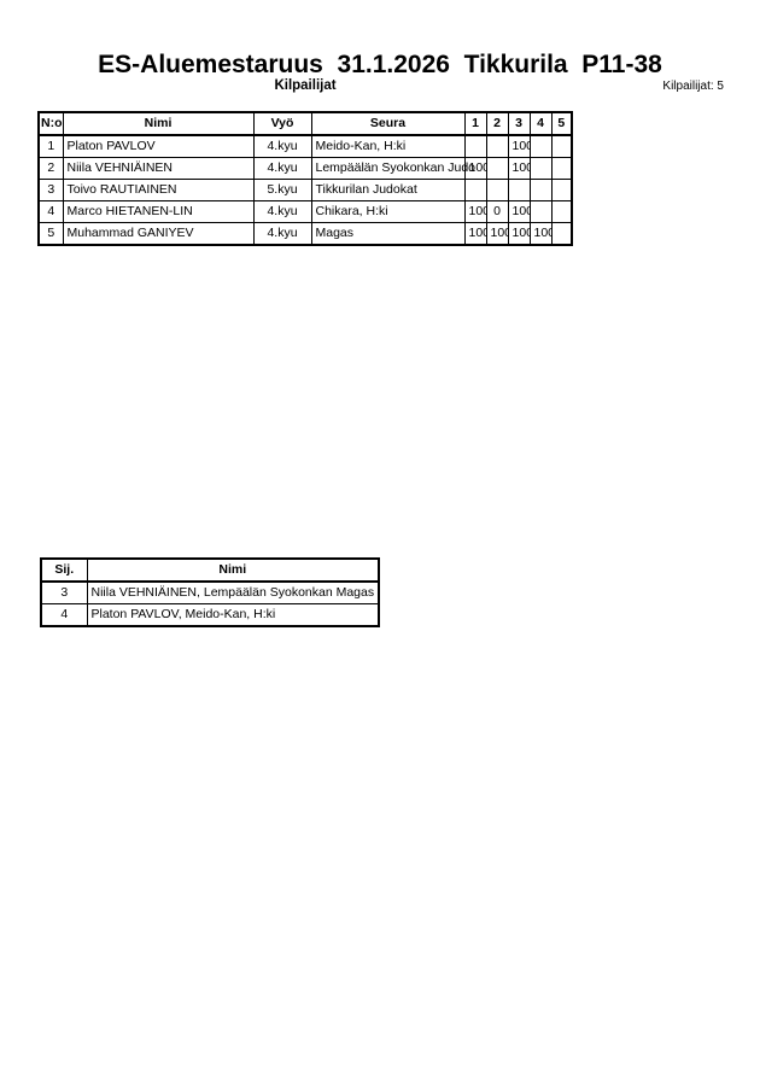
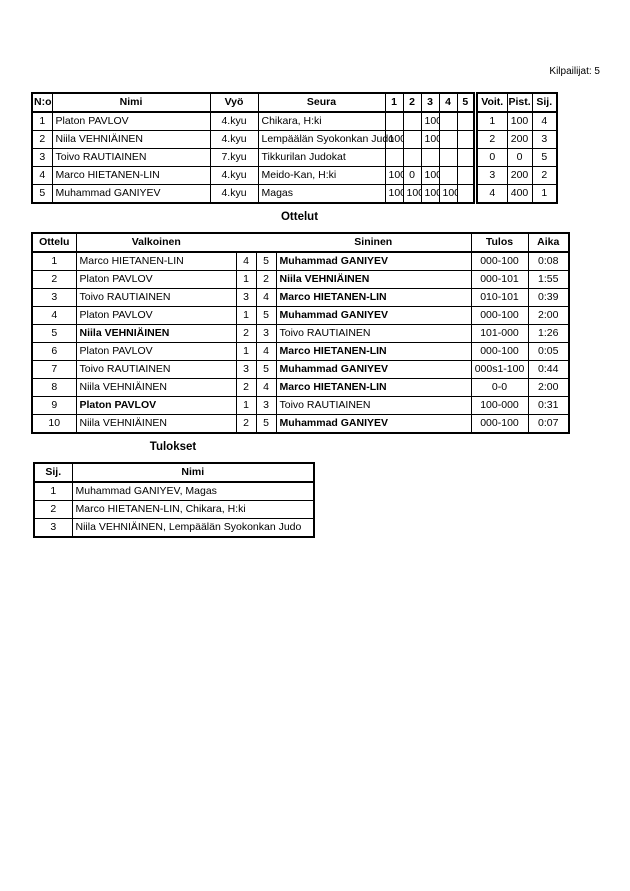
- ES-Aluemestaruus 31.1.2026 Tikkurila P11-38
- Kilpailijat
  Kilpailijat: 5
  N:o	Nimi	Vyö	Seura	1	2	3	4	5
- 1	Platon PAVLOV	4.kyu	Meido-Kan, H:ki			10
+ 1	Platon PAVLOV	4.kyu	Chikara, H:ki			10
  2	Niila VEHNIÄINEN	4.kyu	Lempäälän Syokonkan Judo	10		10
- 3	Toivo RAUTIAINEN	5.kyu	Tikkurilan Judokat
+ 3	Toivo RAUTIAINEN	7.kyu	Tikkurilan Judokat
- 4	Marco HIETANEN-LIN	4.kyu	Chikara, H:ki	10	0	10
+ 4	Marco HIETANEN-LIN	4.kyu	Meido-Kan, H:ki	10	0	10
  5	Muhammad GANIYEV	4.kyu	Magas	10	10	10	10
+ Voit.	Pist.	Sij.
+ 1	100	4
+ 2	200	3
+ 0	0	5
+ 3	200	2
+ 4	400	1
+ Ottelut
+ Ottelu	Valkoinen		Sininen	Tulos	Aika
+ 1	Marco HIETANEN-LIN	4	5	Muhammad GANIYEV	000-100	0:08
+ 2	Platon PAVLOV	1	2	Niila VEHNIÄINEN	000-101	1:55
+ 3	Toivo RAUTIAINEN	3	4	Marco HIETANEN-LIN	010-101	0:39
+ 4	Platon PAVLOV	1	5	Muhammad GANIYEV	000-100	2:00
+ 5	Niila VEHNIÄINEN	2	3	Toivo RAUTIAINEN	101-000	1:26
+ 6	Platon PAVLOV	1	4	Marco HIETANEN-LIN	000-100	0:05
+ 7	Toivo RAUTIAINEN	3	5	Muhammad GANIYEV	000s1-100	0:44
+ 8	Niila VEHNIÄINEN	2	4	Marco HIETANEN-LIN	0-0	2:00
+ 9	Platon PAVLOV	1	3	Toivo RAUTIAINEN	100-000	0:31
+ 10	Niila VEHNIÄINEN	2	5	Muhammad GANIYEV	000-100	0:07
+ Tulokset
  Sij.	Nimi
+ 1	Muhammad GANIYEV, Magas
+ 2	Marco HIETANEN-LIN, Chikara, H:ki
- 3	Niila VEHNIÄINEN, Lempäälän Syokonkan Magas
+ 3	Niila VEHNIÄINEN, Lempäälän Syokonkan Judo
- 4	Platon PAVLOV, Meido-Kan, H:ki
